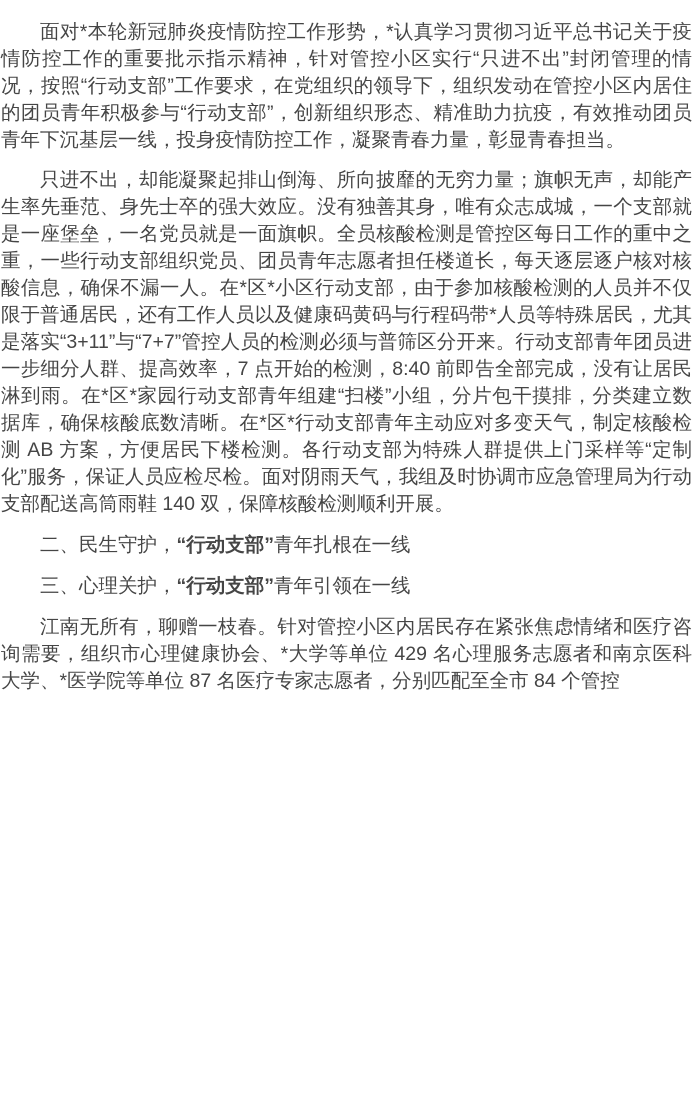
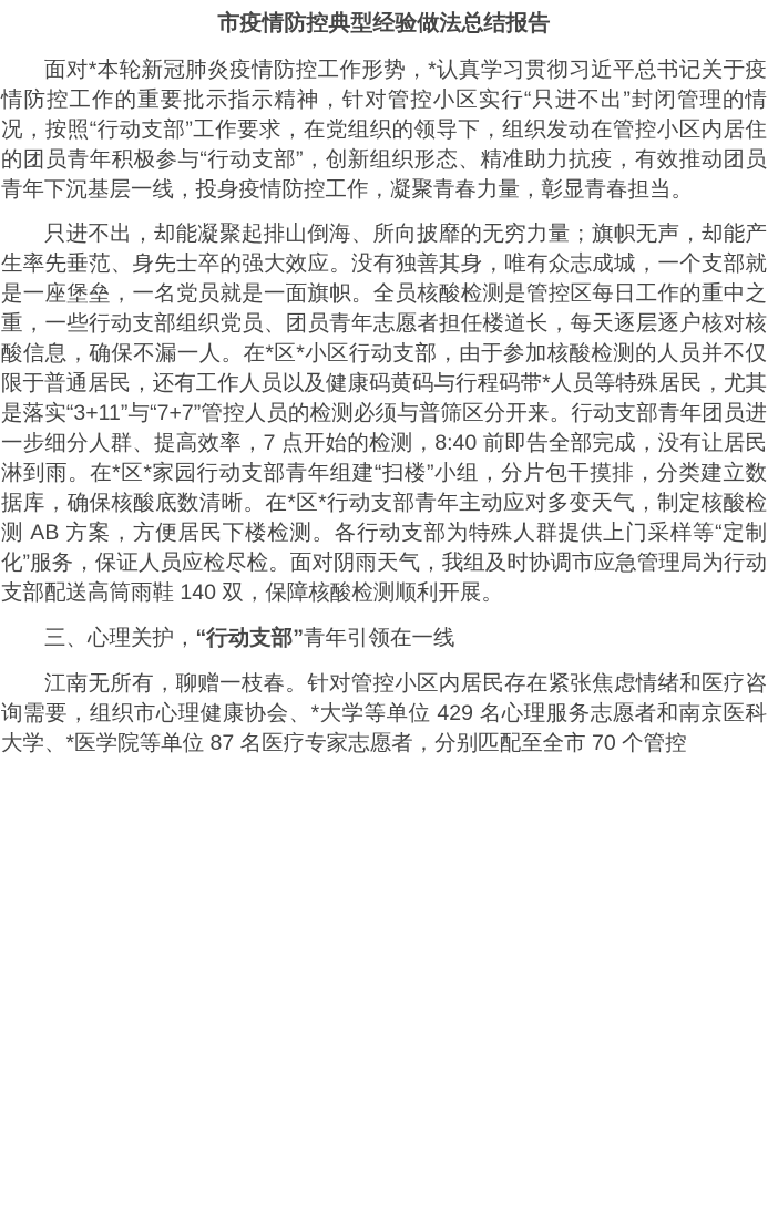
+ 市疫情防控典型经验做法总结报告
  面对*本轮新冠肺炎疫情防控工作形势，*认真学习贯彻习近平总书记关于疫情防控工作的重要批示指示精神，针对管控小区实行“只进不出”封闭管理的情况，按照“行动支部”工作要求，在党组织的领导下，组织发动在管控小区内居住的团员青年积极参与“行动支部”，创新组织形态、精准助力抗疫，有效推动团员青年下沉基层一线，投身疫情防控工作，凝聚青春力量，彰显青春担当。
  只进不出，却能凝聚起排山倒海、所向披靡的无穷力量；旗帜无声，却能产生率先垂范、身先士卒的强大效应。没有独善其身，唯有众志成城，一个支部就是一座堡垒，一名党员就是一面旗帜。全员核酸检测是管控区每日工作的重中之重，一些行动支部组织党员、团员青年志愿者担任楼道长，每天逐层逐户核对核酸信息，确保不漏一人。在*区*小区行动支部，由于参加核酸检测的人员并不仅限于普通居民，还有工作人员以及健康码黄码与行程码带*人员等特殊居民，尤其是落实“3+11”与“7+7”管控人员的检测必须与普筛区分开来。行动支部青年团员进一步细分人群、提高效率，7 点开始的检测，8:40 前即告全部完成，没有让居民淋到雨。在*区*家园行动支部青年组建“扫楼”小组，分片包干摸排，分类建立数据库，确保核酸底数清晰。在*区*行动支部青年主动应对多变天气，制定核酸检测 AB 方案，方便居民下楼检测。各行动支部为特殊人群提供上门采样等“定制化”服务，保证人员应检尽检。面对阴雨天气，我组及时协调市应急管理局为行动支部配送高筒雨鞋 140 双，保障核酸检测顺利开展。
- 二、民生守护，“行动支部”青年扎根在一线
  三、心理关护，“行动支部”青年引领在一线
- 江南无所有，聊赠一枝春。针对管控小区内居民存在紧张焦虑情绪和医疗咨询需要，组织市心理健康协会、*大学等单位 429 名心理服务志愿者和南京医科大学、*医学院等单位 87 名医疗专家志愿者，分别匹配至全市 84 个管控
+ 江南无所有，聊赠一枝春。针对管控小区内居民存在紧张焦虑情绪和医疗咨询需要，组织市心理健康协会、*大学等单位 429 名心理服务志愿者和南京医科大学、*医学院等单位 87 名医疗专家志愿者，分别匹配至全市 70 个管控
